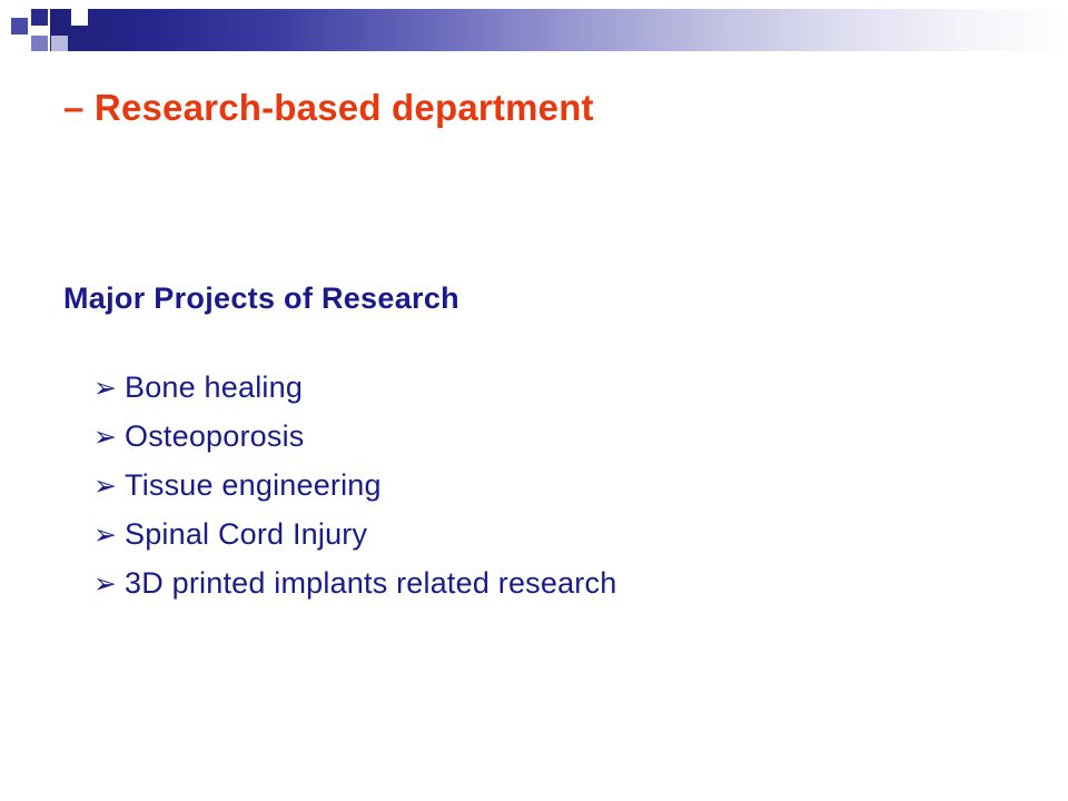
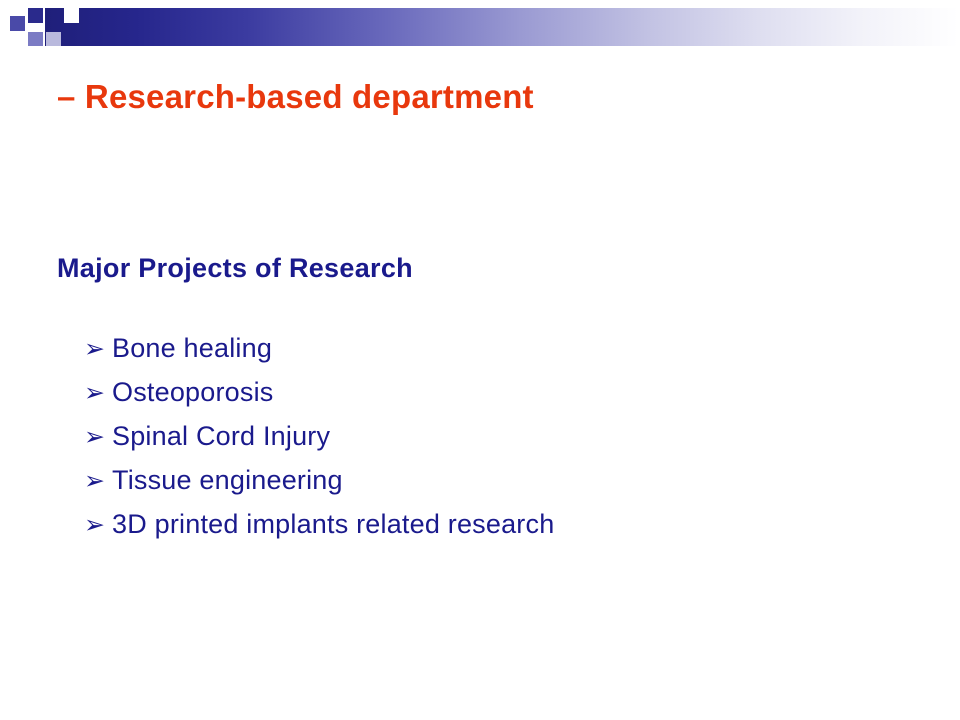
  – Research-based department
  Major Projects of Research
  ➢
  Bone healing
  ➢
  Osteoporosis
  ➢
- Tissue engineering
+ Spinal Cord Injury
  ➢
- Spinal Cord Injury
+ Tissue engineering
  ➢
  3D printed implants related research
